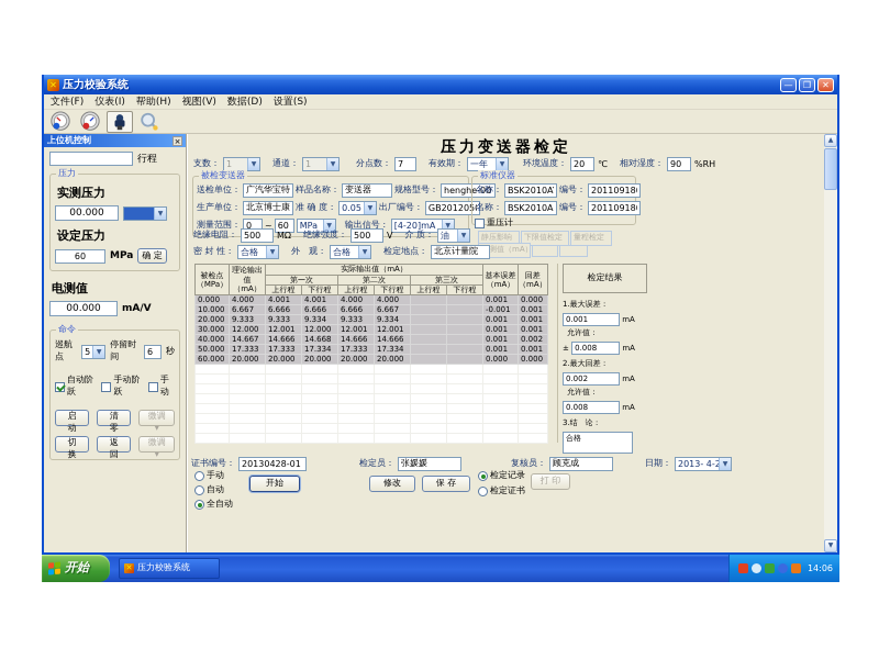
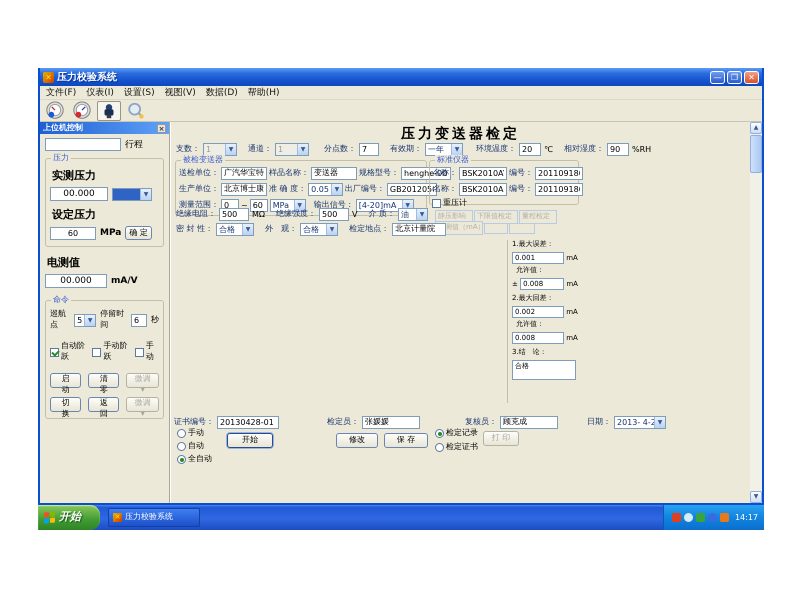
  ✕
  压力校验系统
  —
  ❐
  ✕
  文件(F)
  仪表(I)
- 帮助(H)
+ 设置(S)
  视图(V)
  数据(D)
- 设置(S)
+ 帮助(H)
  上位机控制
  ×
  行程
  压力
  实测压力
  00.000
  设定压力
  60
  MPa
  确 定
  电测值
  00.000
  mA/V
  命令
  巡航点
  5
  停留时间
  6
  秒
  自动阶跃
  手动阶跃
  手动
  启 动
  清 零
  微调▾
  切 换
  返 回
  微调▾
  压力变送器检定
  支数：
  1
  通道：
  1
  分点数：
  7
  有效期：
  一年
  环境温度：
  20
  ℃
  相对湿度：
  90
  %RH
  被检变送器
  送检单位：
  广汽华宝特
  样品名称：
  变送器
  规格型号：
  henghe-00
  生产单位：
  北京博士康
  准 确 度：
  0.05
  出厂编号：
  GB201205
  测量范围：
  0
  ~
  60
  MPa
  输出信号：
  [4-20]mA
  标准仪器
  名称：
  BSK2010A
  编号：
  20110918
  名称：
  BSK2010A
  编号：
  20110918
  重压计
  静压影响
  下限值检定
  量程检定
  测值（mA）
  绝缘电阻：
  500
  MΩ
  绝缘强度：
  500
  V
  介 质：
  油
  密 封 性：
  合格
  外 观：
  合格
  检定地点：
  北京计量院
- 被检点（MPa）	理论输出值（mA）	实际输出值（mA）	基本误差（mA）	回差（mA）
- 第一次	第二次	第三次
- 上行程	下行程	上行程	下行程	上行程	下行程
- 0.000	4.000	4.001	4.001	4.000	4.000			0.001	0.000
- 10.000	6.667	6.666	6.666	6.666	6.667			-0.001	0.001
- 20.000	9.333	9.333	9.334	9.333	9.334			0.001	0.001
- 30.000	12.000	12.001	12.000	12.001	12.001			0.001	0.001
- 40.000	14.667	14.666	14.668	14.666	14.666			0.001	0.002
- 50.000	17.333	17.333	17.334	17.333	17.334			0.001	0.001
- 60.000	20.000	20.000	20.000	20.000	20.000			0.000	0.000
- 检定结果
  1.最大误差：
  0.001 mA
  允许值：
  ± 0.008 mA
  2.最大回差：
  0.002 mA
  允许值：
  0.008 mA
  3.结 论：
  合格
  证书编号：
  20130428-01
  检定员：
  张媛媛
  复核员：
  顾克成
  日期：
  2013- 4-
  手动
  自动
  全自动
  开始
  修改
  保 存
  检定记录
  检定证书
  打 印
  开始
  ✕
  压力校验系统
- 14:06
+ 14:17
